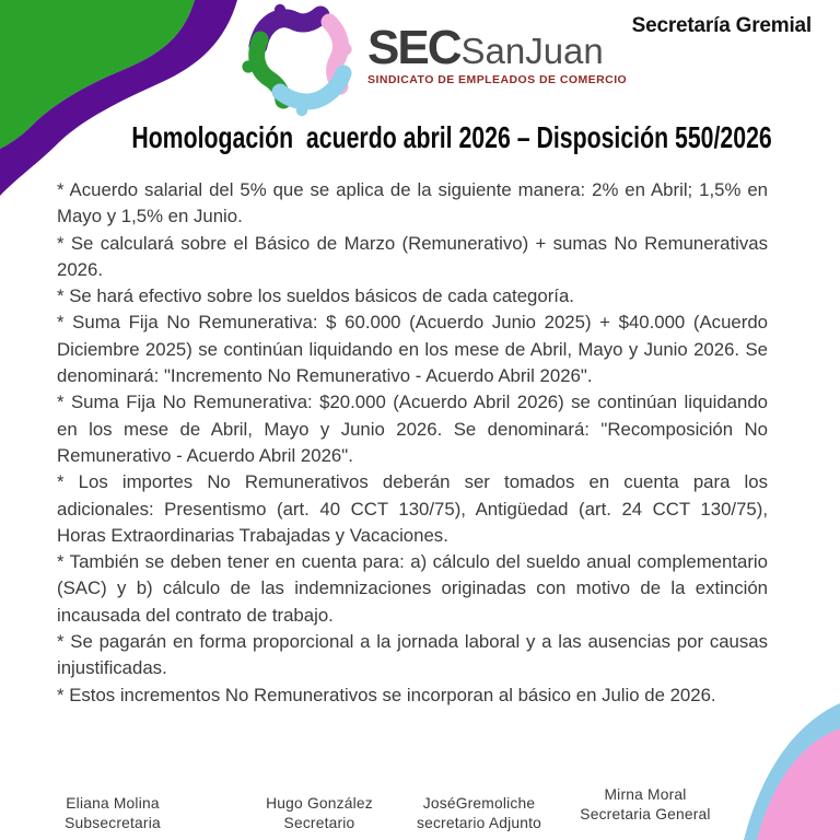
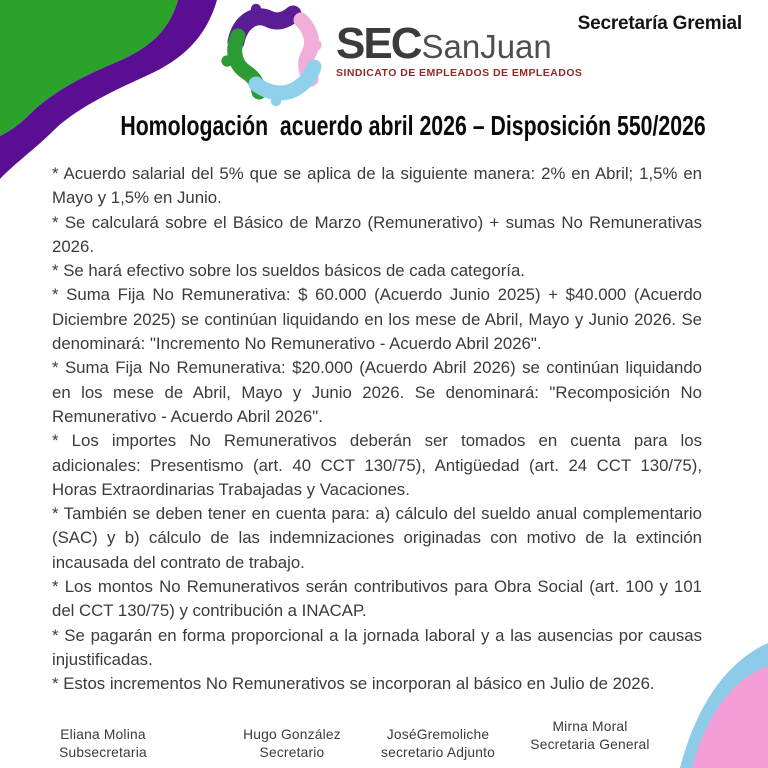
  SEC
  SanJuan
- SINDICATO DE EMPLEADOS DE COMERCIO
+ SINDICATO DE EMPLEADOS DE EMPLEADOS
  Secretaría Gremial
  Homologación acuerdo abril 2026 – Disposición 550/2026
  * Acuerdo salarial del 5% que se aplica de la siguiente manera: 2% en Abril; 1,5% en Mayo y 1,5% en Junio.
  * Se calculará sobre el Básico de Marzo (Remunerativo) + sumas No Remunerativas 2026.
  * Se hará efectivo sobre los sueldos básicos de cada categoría.
  * Suma Fija No Remunerativa: $ 60.000 (Acuerdo Junio 2025) + $40.000 (Acuerdo Diciembre 2025) se continúan liquidando en los mese de Abril, Mayo y Junio 2026. Se denominará: "Incremento No Remunerativo - Acuerdo Abril 2026".
  * Suma Fija No Remunerativa: $20.000 (Acuerdo Abril 2026) se continúan liquidando en los mese de Abril, Mayo y Junio 2026. Se denominará: "Recomposición No Remunerativo - Acuerdo Abril 2026".
  * Los importes No Remunerativos deberán ser tomados en cuenta para los adicionales: Presentismo (art. 40 CCT 130/75), Antigüedad (art. 24 CCT 130/75), Horas Extraordinarias Trabajadas y Vacaciones.
  * También se deben tener en cuenta para: a) cálculo del sueldo anual complementario (SAC) y b) cálculo de las indemnizaciones originadas con motivo de la extinción incausada del contrato de trabajo.
+ * Los montos No Remunerativos serán contributivos para Obra Social (art. 100 y 101 del CCT 130/75) y contribución a INACAP.
  * Se pagarán en forma proporcional a la jornada laboral y a las ausencias por causas injustificadas.
  * Estos incrementos No Remunerativos se incorporan al básico en Julio de 2026.
  Eliana Molina
  Subsecretaria
  Hugo González
  Secretario
  JoséGremoliche
  secretario Adjunto
  Mirna Moral
  Secretaria General
